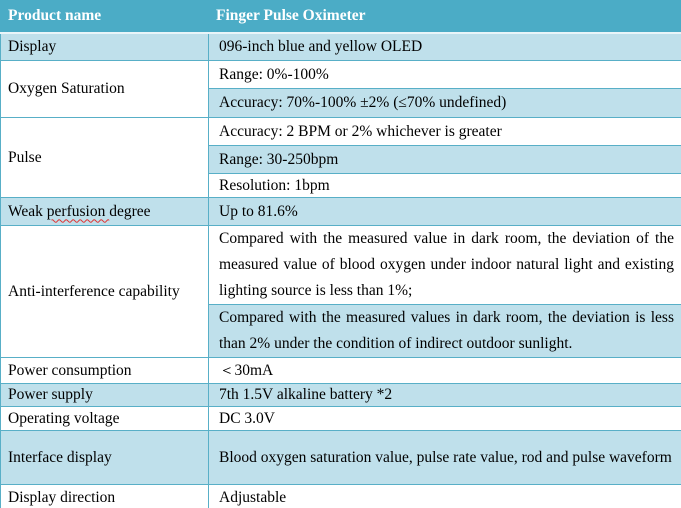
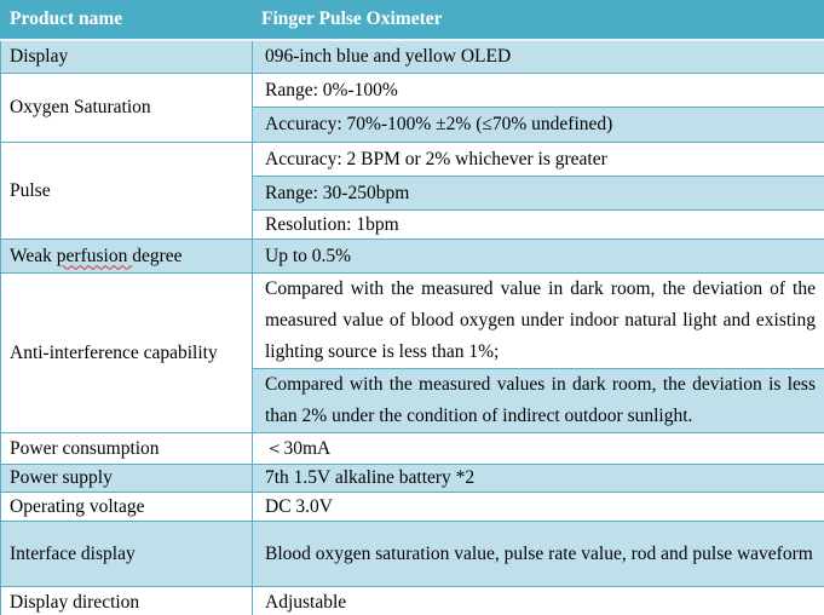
  Product name	Finger Pulse Oximeter
  Display	096-inch blue and yellow OLED
  Oxygen Saturation	Range: 0%-100%
  Accuracy: 70%-100% ±2% (≤70% undefined)
  Pulse	Accuracy: 2 BPM or 2% whichever is greater
  Range: 30-250bpm
  Resolution: 1bpm
- Weak perfusion degree	Up to 81.6%
+ Weak perfusion degree	Up to 0.5%
  Anti-interference capability	Compared with the measured value in dark room, the deviation of the measured value of blood oxygen under indoor natural light and existing lighting source is less than 1%;
  Compared with the measured values in dark room, the deviation is less than 2% under the condition of indirect outdoor sunlight.
  Power consumption	＜30mA
  Power supply	7th 1.5V alkaline battery *2
  Operating voltage	DC 3.0V
  Interface display	Blood oxygen saturation value, pulse rate value, rod and pulse waveform
  Display direction	Adjustable
